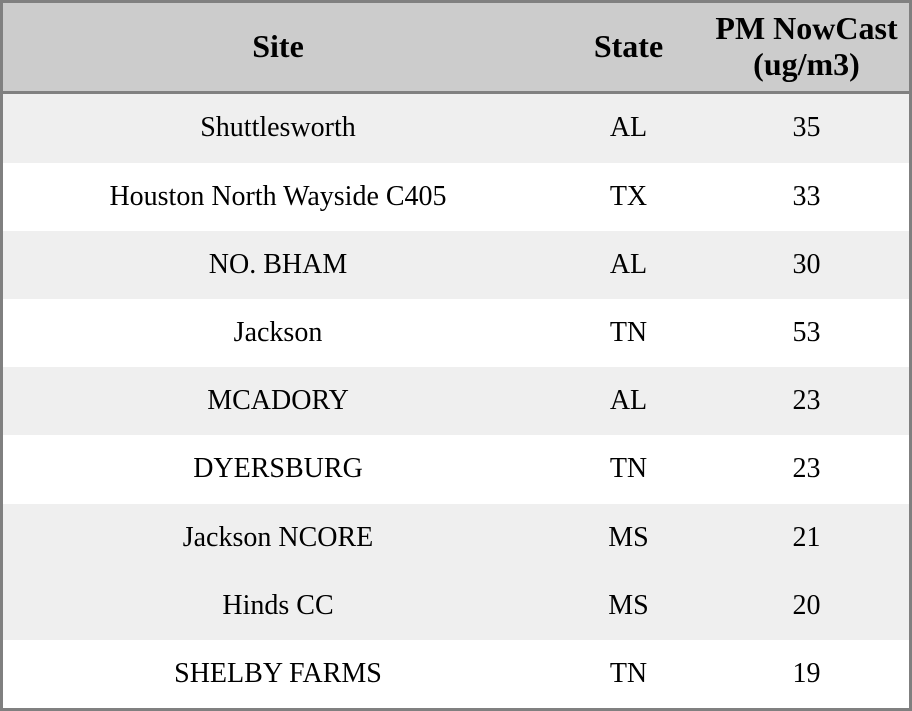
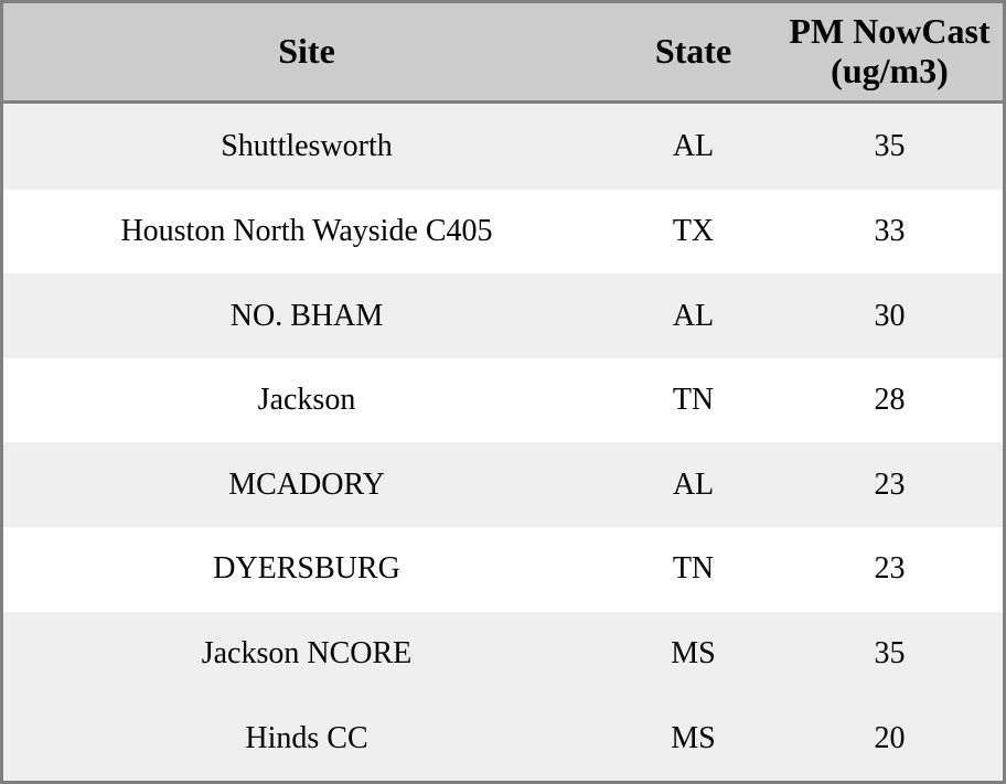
  Site	State	PM NowCast (ug/m3)
  Shuttlesworth	AL	35
  Houston North Wayside C405	TX	33
  NO. BHAM	AL	30
- Jackson	TN	53
+ Jackson	TN	28
  MCADORY	AL	23
  DYERSBURG	TN	23
- Jackson NCORE	MS	21
+ Jackson NCORE	MS	35
  Hinds CC	MS	20
- SHELBY FARMS	TN	19
